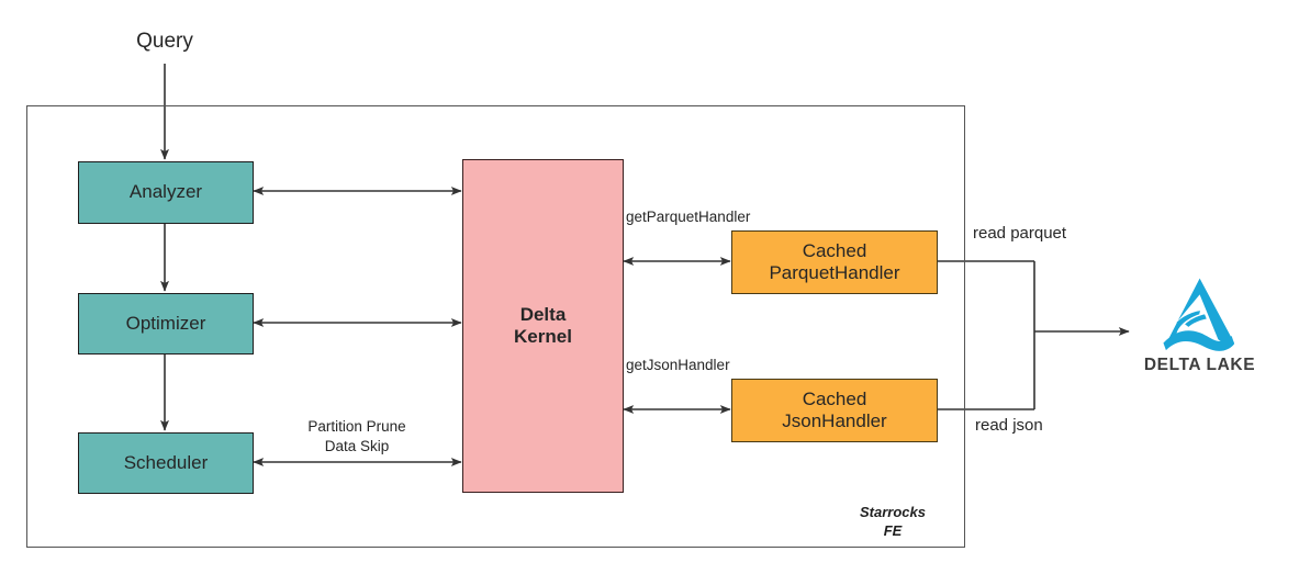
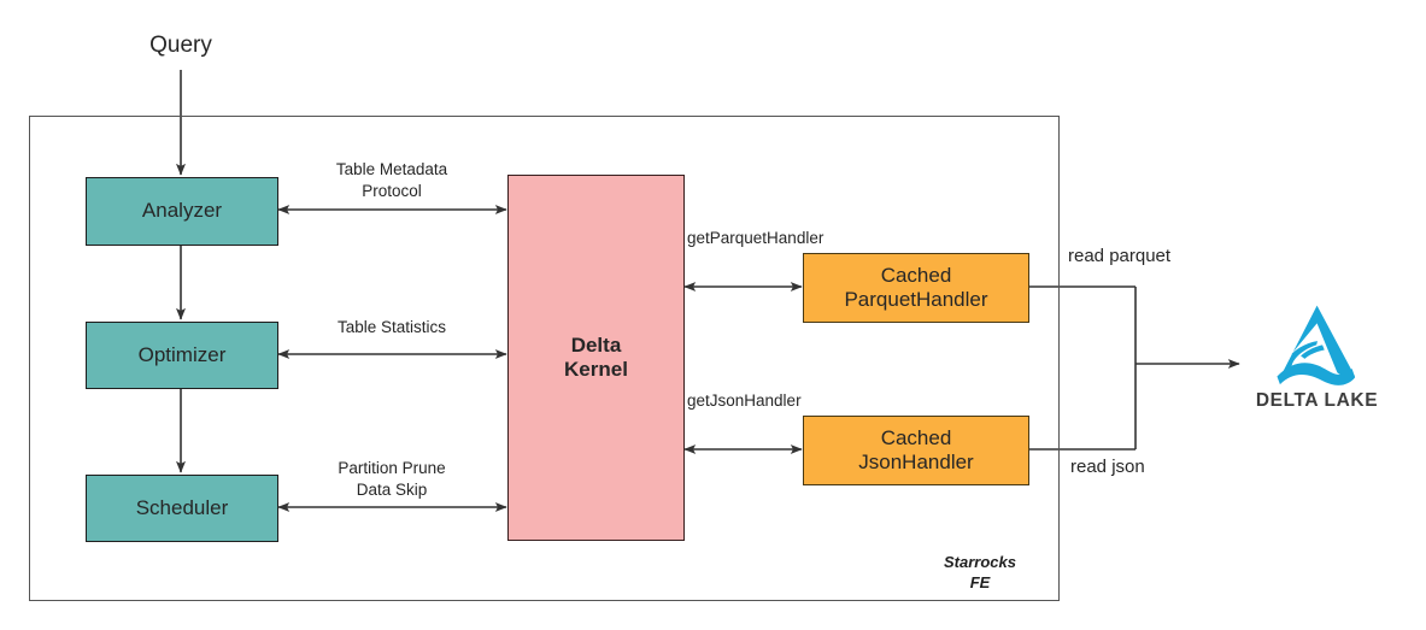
  Query
+ Table Metadata
+ Protocol
+ Table Statistics
  Partition Prune
  Data Skip
  getParquetHandler
  getJsonHandler
  read parquet
  read json
  Starrocks
  FE
  Analyzer
  Optimizer
  Scheduler
  Delta
  Kernel
  Cached
  ParquetHandler
  Cached
  JsonHandler
  DELTA LAKE
